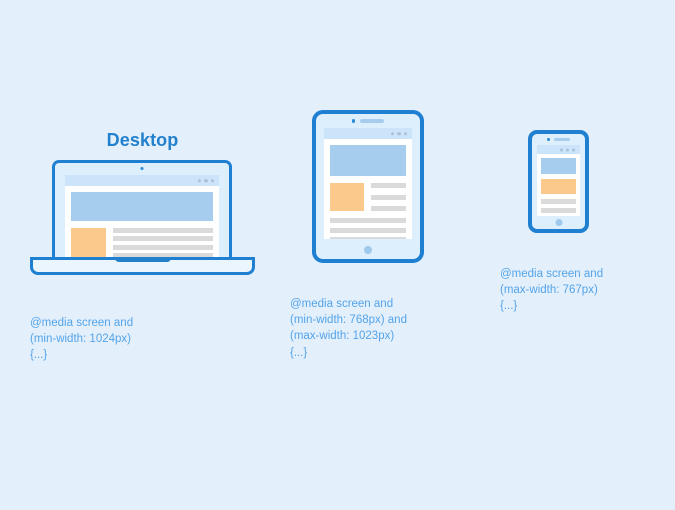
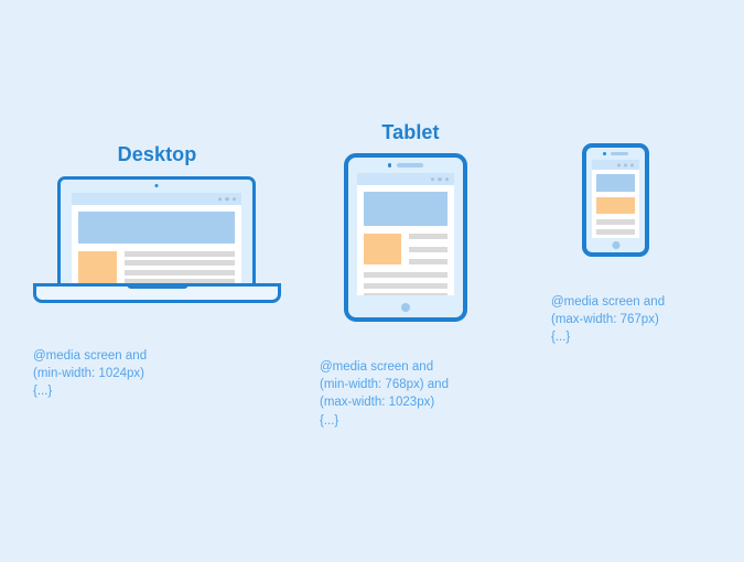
  Desktop
  @media screen and
  (min-width: 1024px)
  {...}
+ Tablet
  @media screen and
  (min-width: 768px) and
  (max-width: 1023px)
  {...}
  @media screen and
  (max-width: 767px)
  {...}
